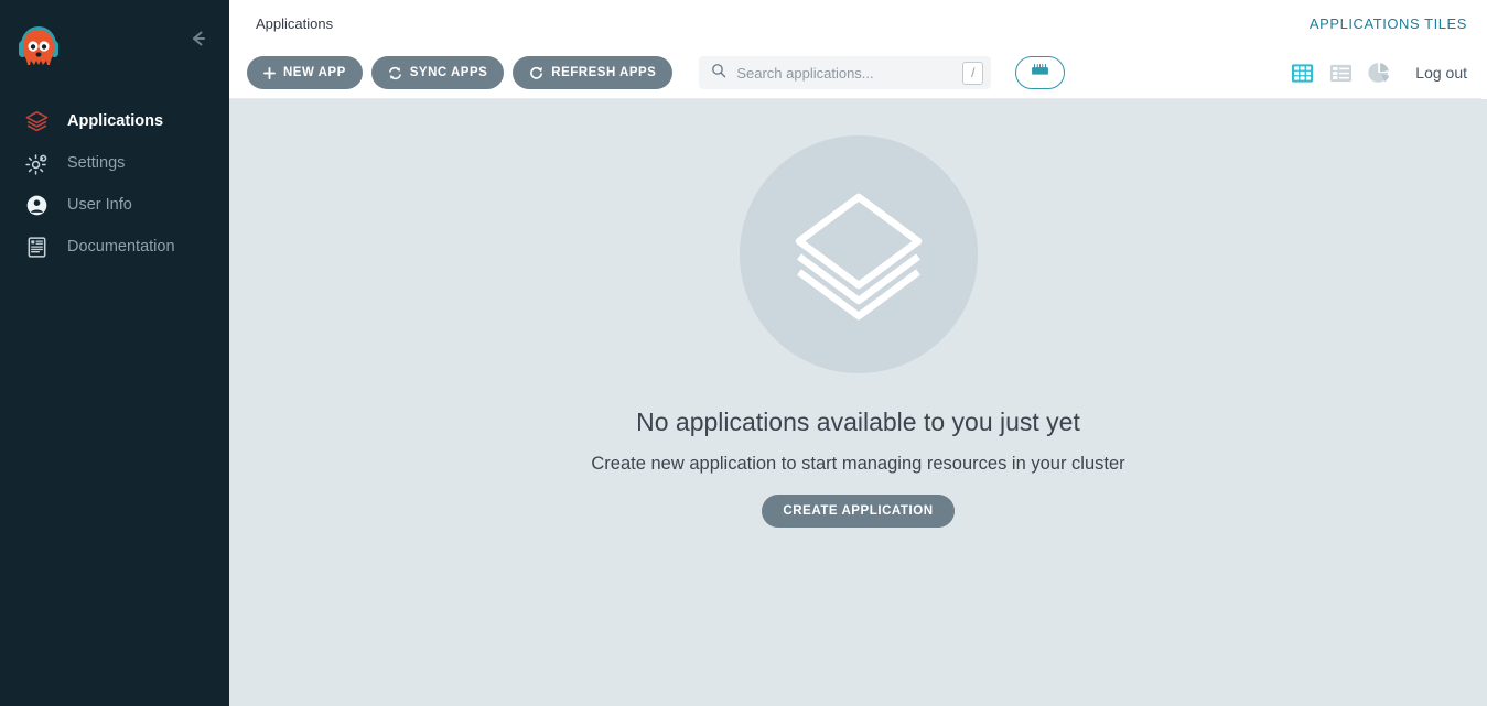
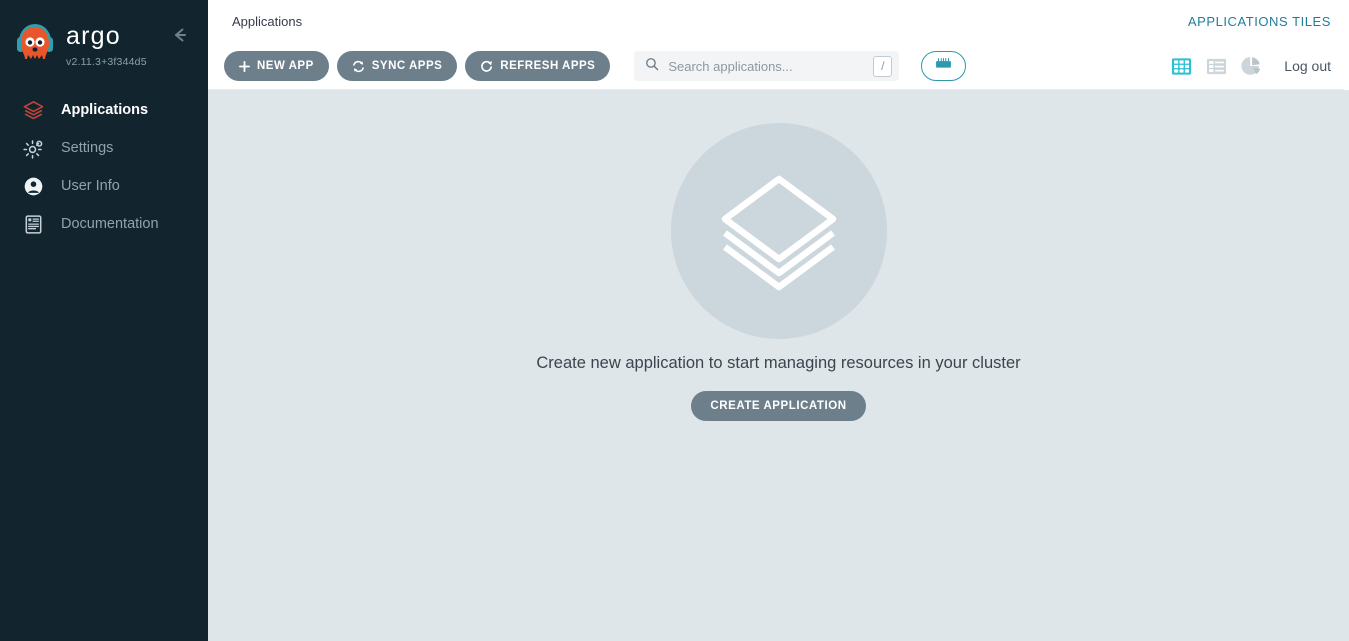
+ argo
+ v2.11.3+3f344d5
  Applications
  Settings
  User Info
  Documentation
  Applications
  APPLICATIONS TILES
  NEW APP
  SYNC APPS
  REFRESH APPS
  Search applications...
  /
  Log out
- No applications available to you just yet
  Create new application to start managing resources in your cluster
  CREATE APPLICATION
